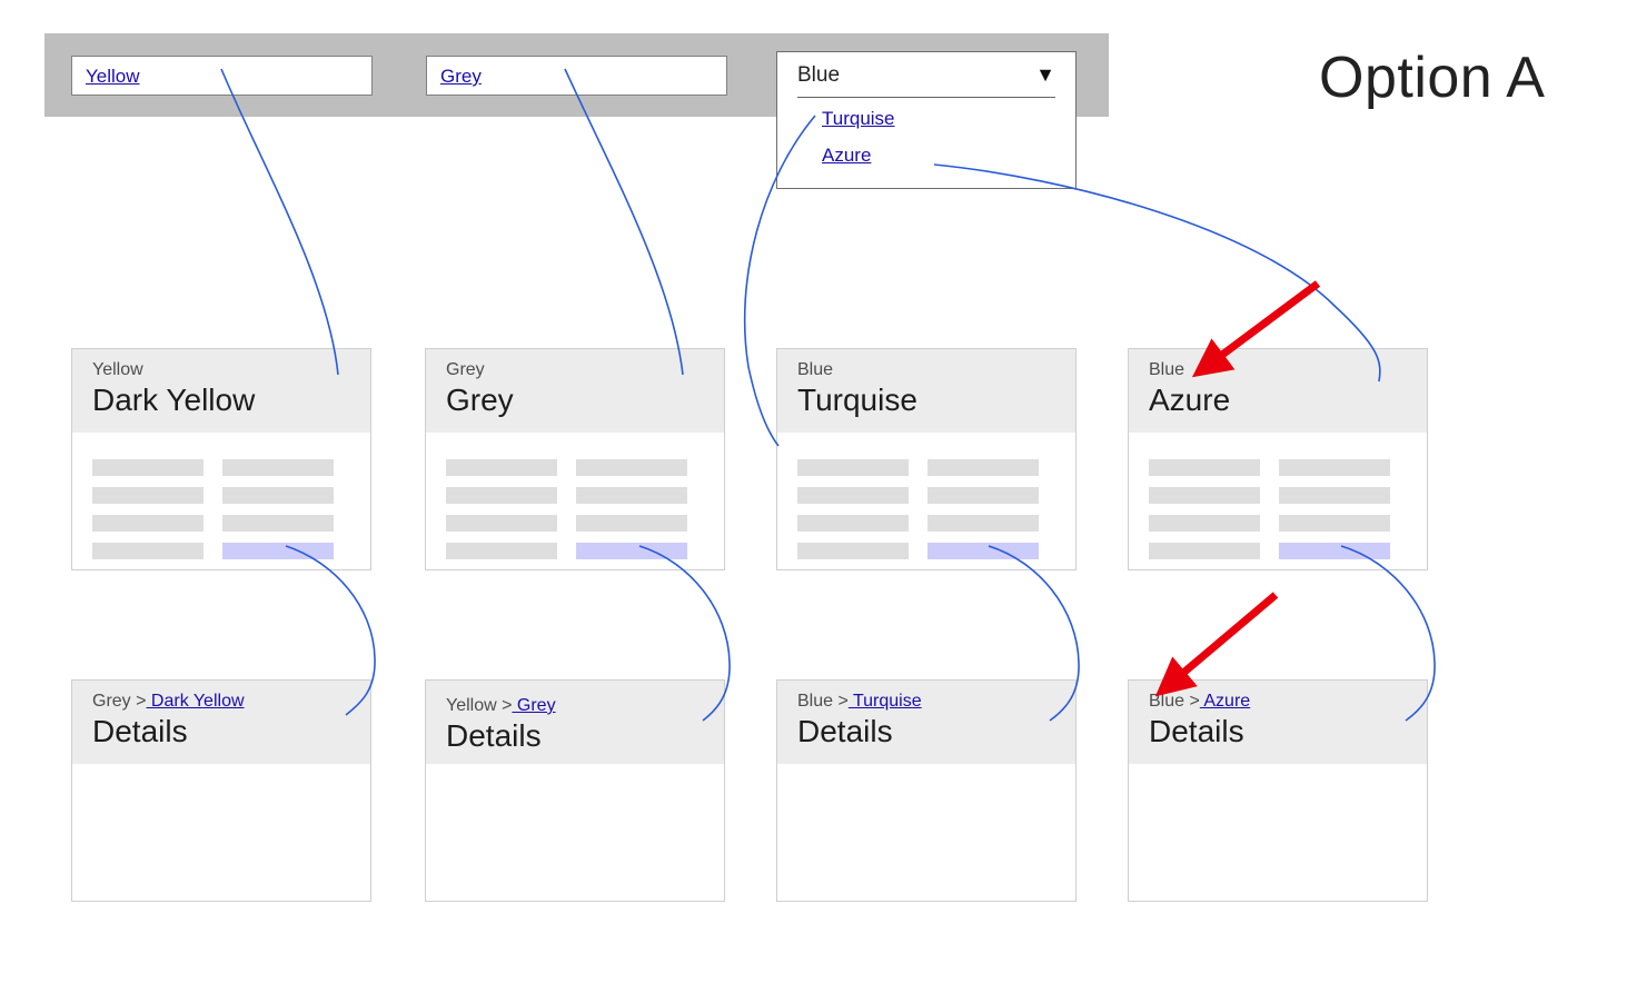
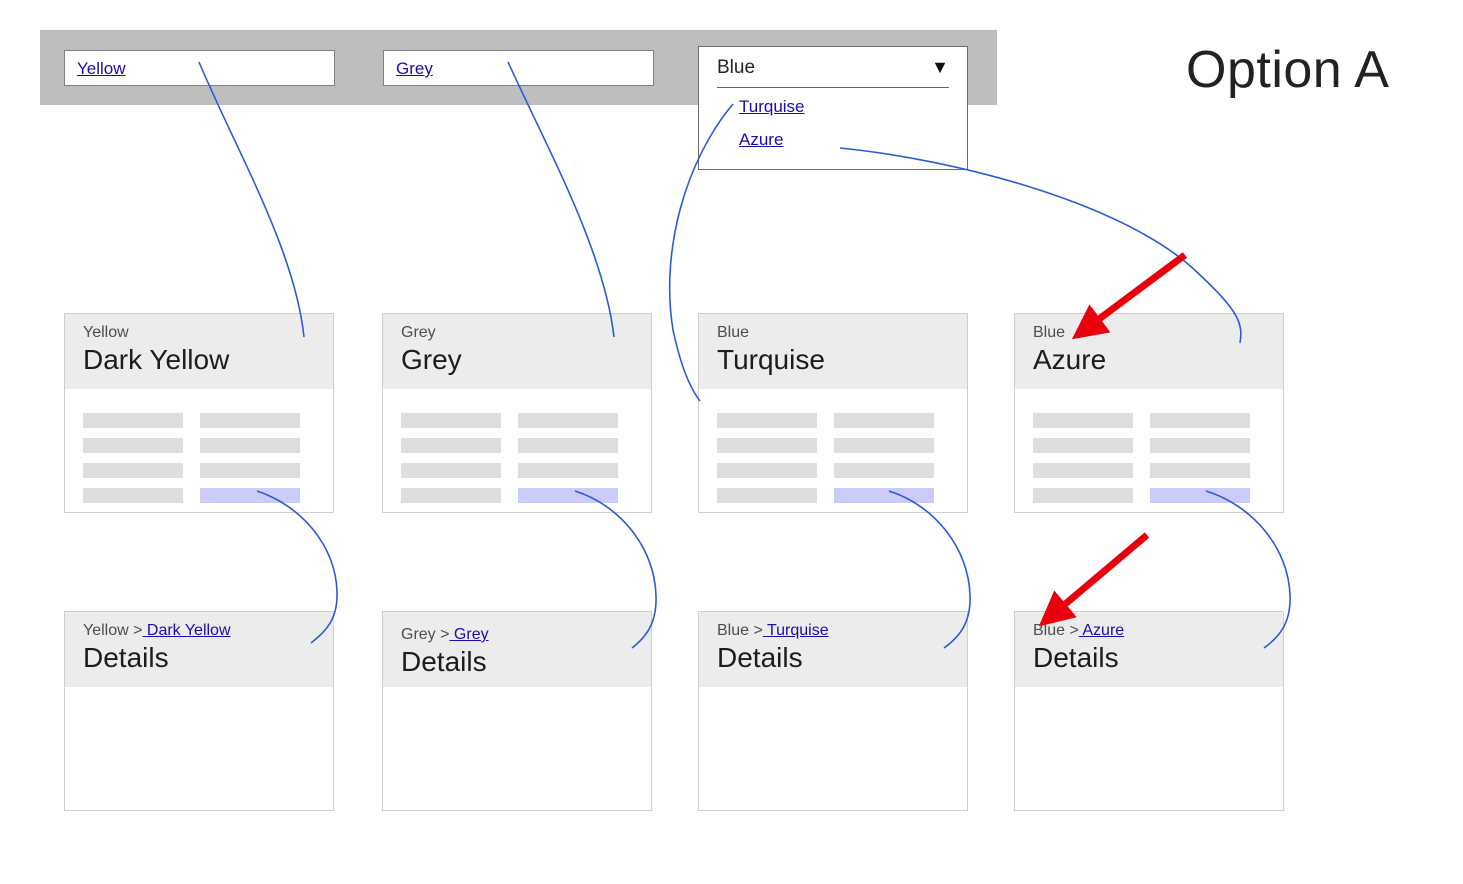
  Yellow
  Grey
  Blue
  ▼
  Turquise
  Azure
  Option A
  Yellow
  Dark Yellow
  Grey
  Grey
  Blue
  Turquise
  Blue
  Azure
- Grey > Dark Yellow
+ Yellow > Dark Yellow
  Details
- Yellow > Grey
+ Grey > Grey
  Details
  Blue > Turquise
  Details
  Blue > Azure
  Details
